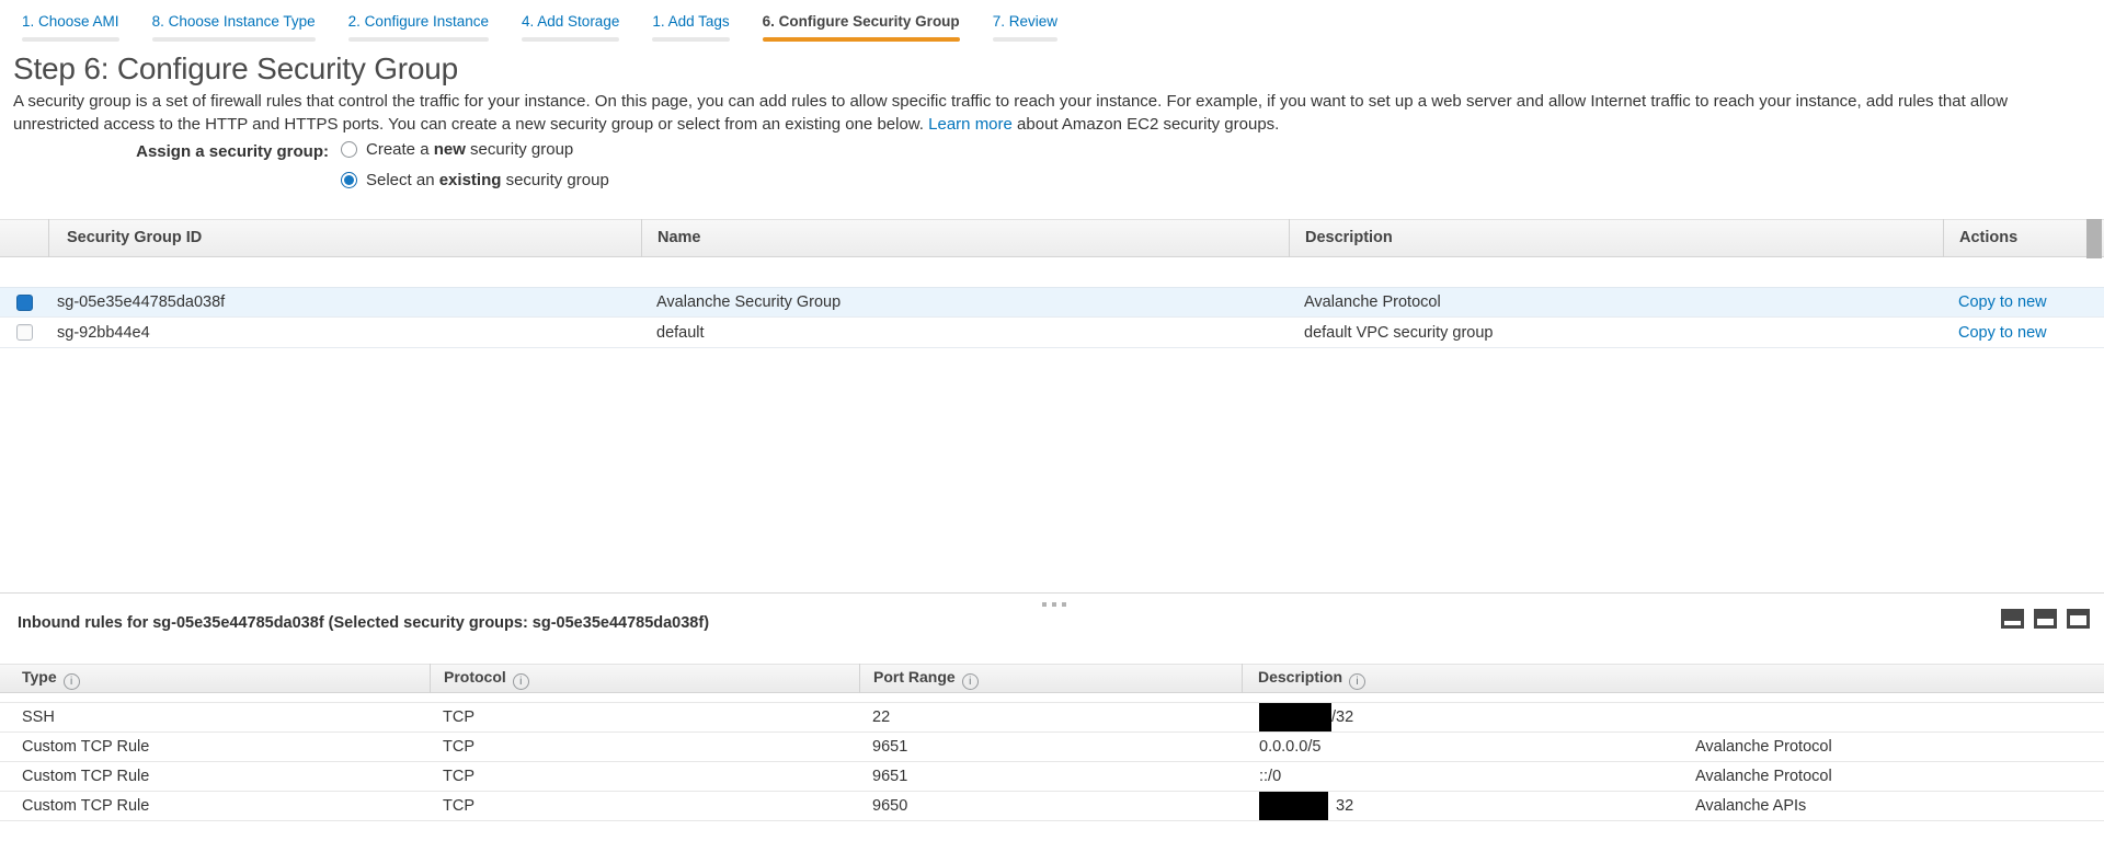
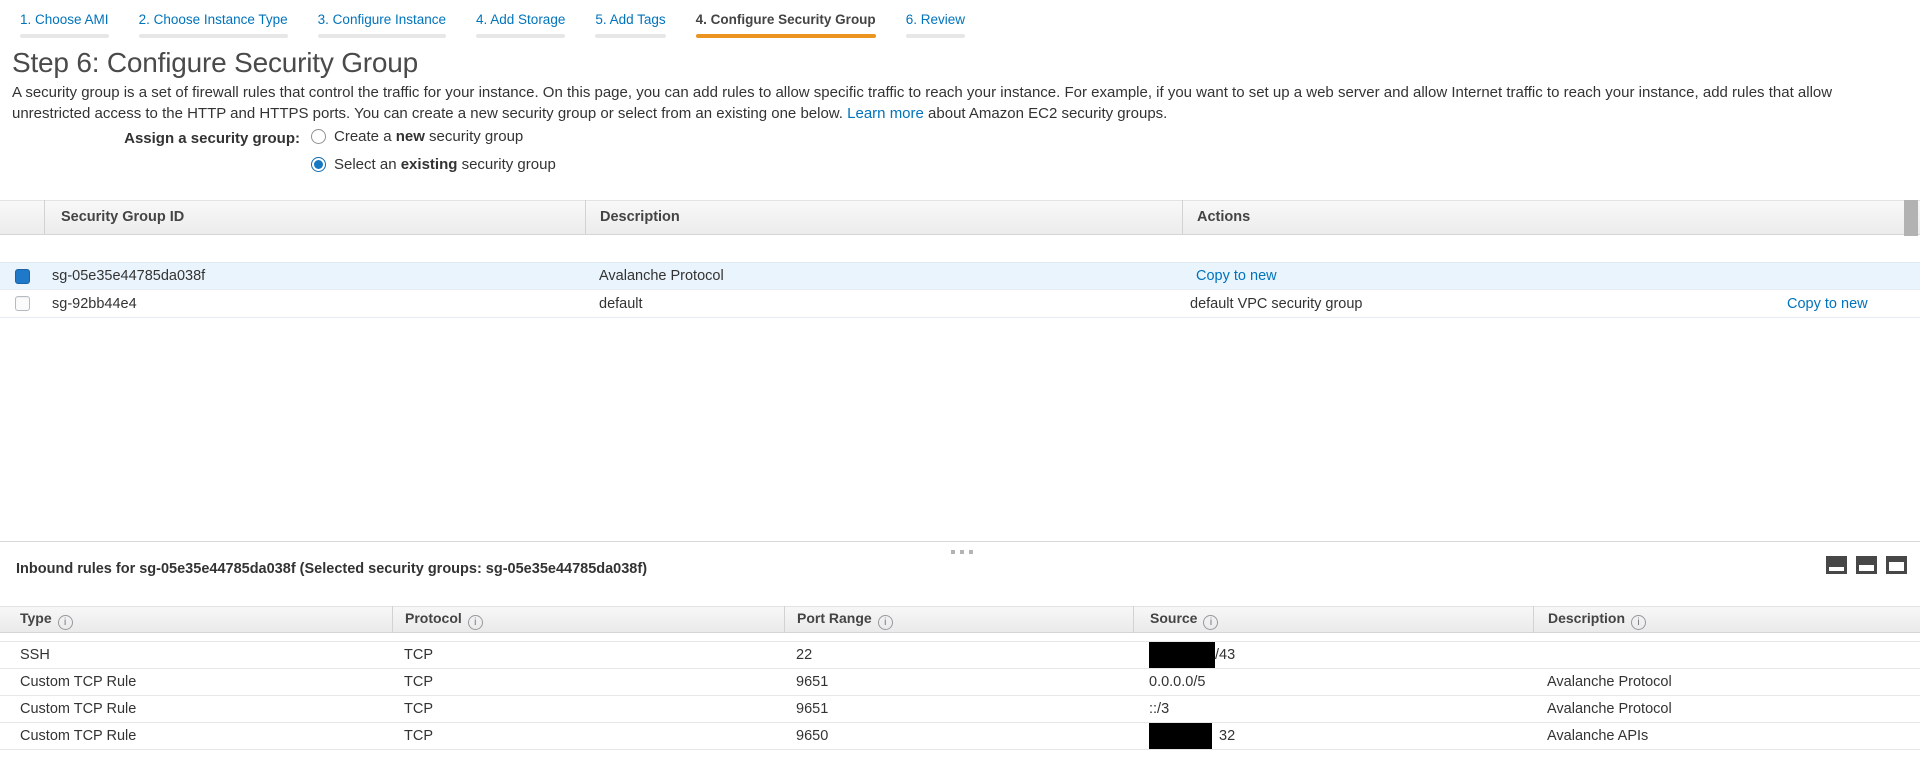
  1. Choose AMI
- 8. Choose Instance Type
+ 2. Choose Instance Type
- 2. Configure Instance
+ 3. Configure Instance
  4. Add Storage
- 1. Add Tags
+ 5. Add Tags
- 6. Configure Security Group
+ 4. Configure Security Group
- 7. Review
+ 6. Review
  Step 6: Configure Security Group
  A security group is a set of firewall rules that control the traffic for your instance. On this page, you can add rules to allow specific traffic to reach your instance. For example, if you want to set up a web server and allow Internet traffic to reach your instance, add rules that allow unrestricted access to the HTTP and HTTPS ports. You can create a new security group or select from an existing one below. Learn more about Amazon EC2 security groups.
  Assign a security group:
  Create a new security group
  Select an existing security group
  Security Group ID
- Name
  Description
  Actions
  sg-05e35e44785da038f
- Avalanche Security Group
  Avalanche Protocol
  Copy to new
  sg-92bb44e4
  default
  default VPC security group
  Copy to new
  Inbound rules for sg-05e35e44785da038f (Selected security groups: sg-05e35e44785da038f)
  Type i
  Protocol i
  Port Range i
+ Source i
  Description i
  SSH
  TCP
  22
- /32
+ /43
  Custom TCP Rule
  TCP
  9651
  0.0.0.0/5
  Avalanche Protocol
  Custom TCP Rule
  TCP
  9651
- ::/0
+ ::/3
  Avalanche Protocol
  Custom TCP Rule
  TCP
  9650
  32
  Avalanche APIs
